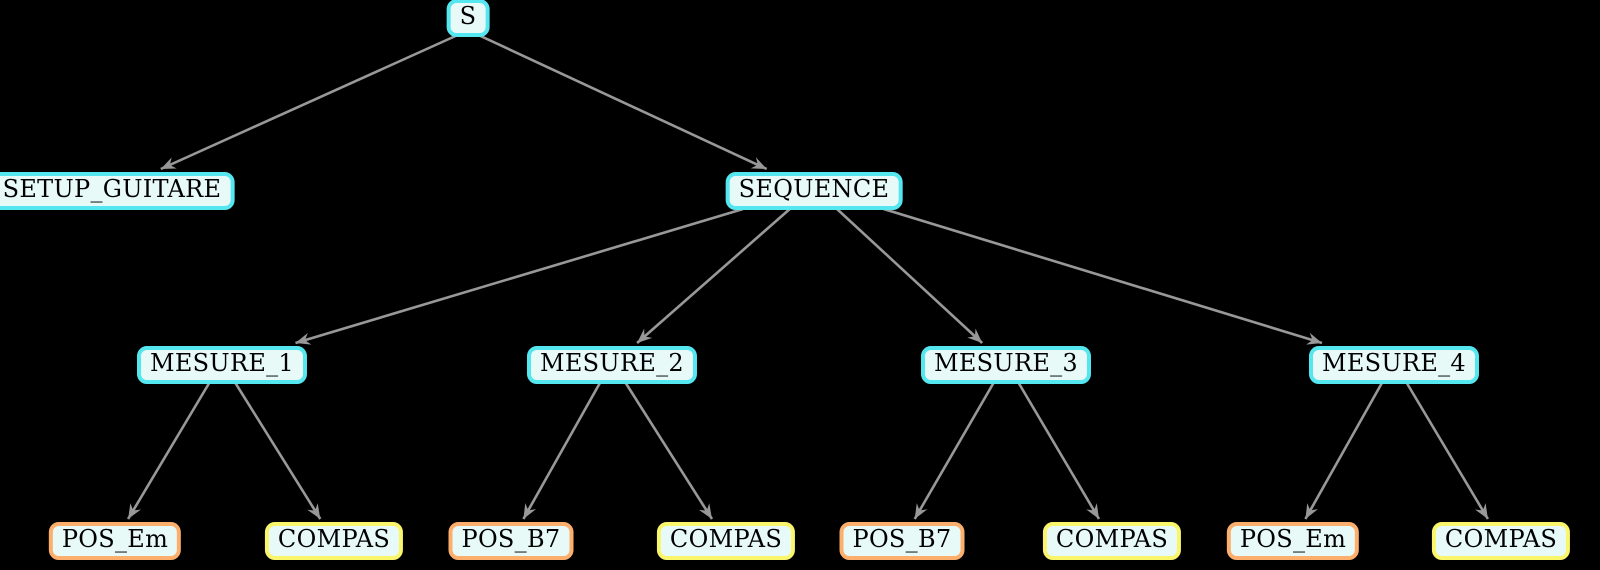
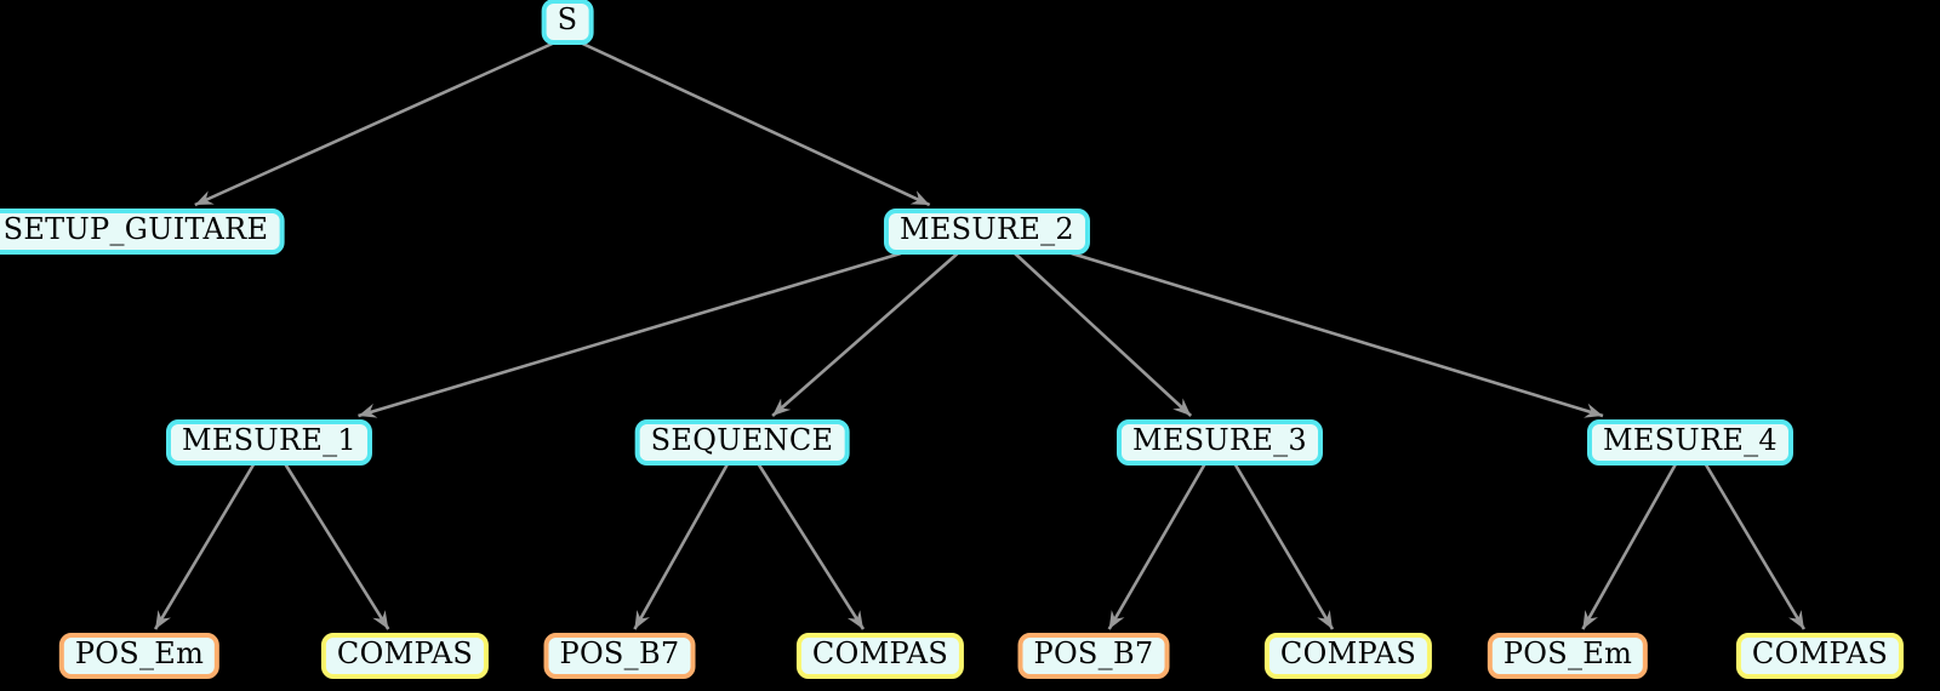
  S
  SETUP_GUITARE
- SEQUENCE
+ MESURE_2
  MESURE_1
- MESURE_2
+ SEQUENCE
  MESURE_3
  MESURE_4
  POS_Em
  COMPAS
  POS_B7
  COMPAS
  POS_B7
  COMPAS
  POS_Em
  COMPAS
